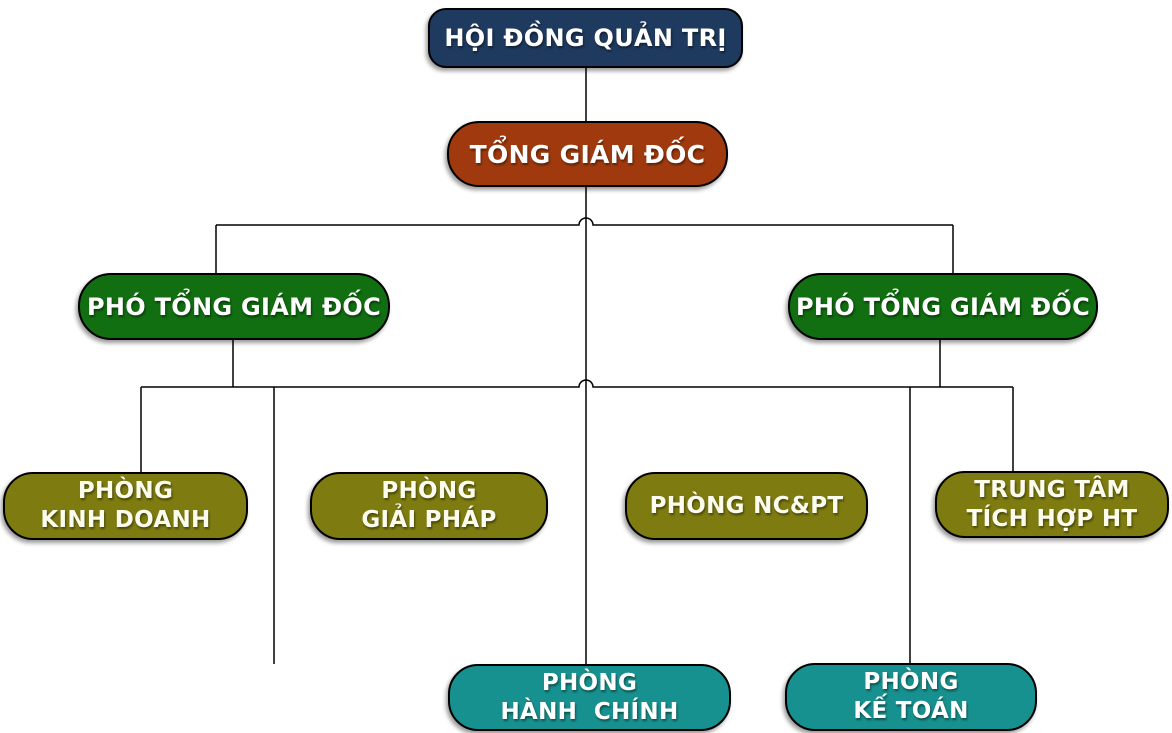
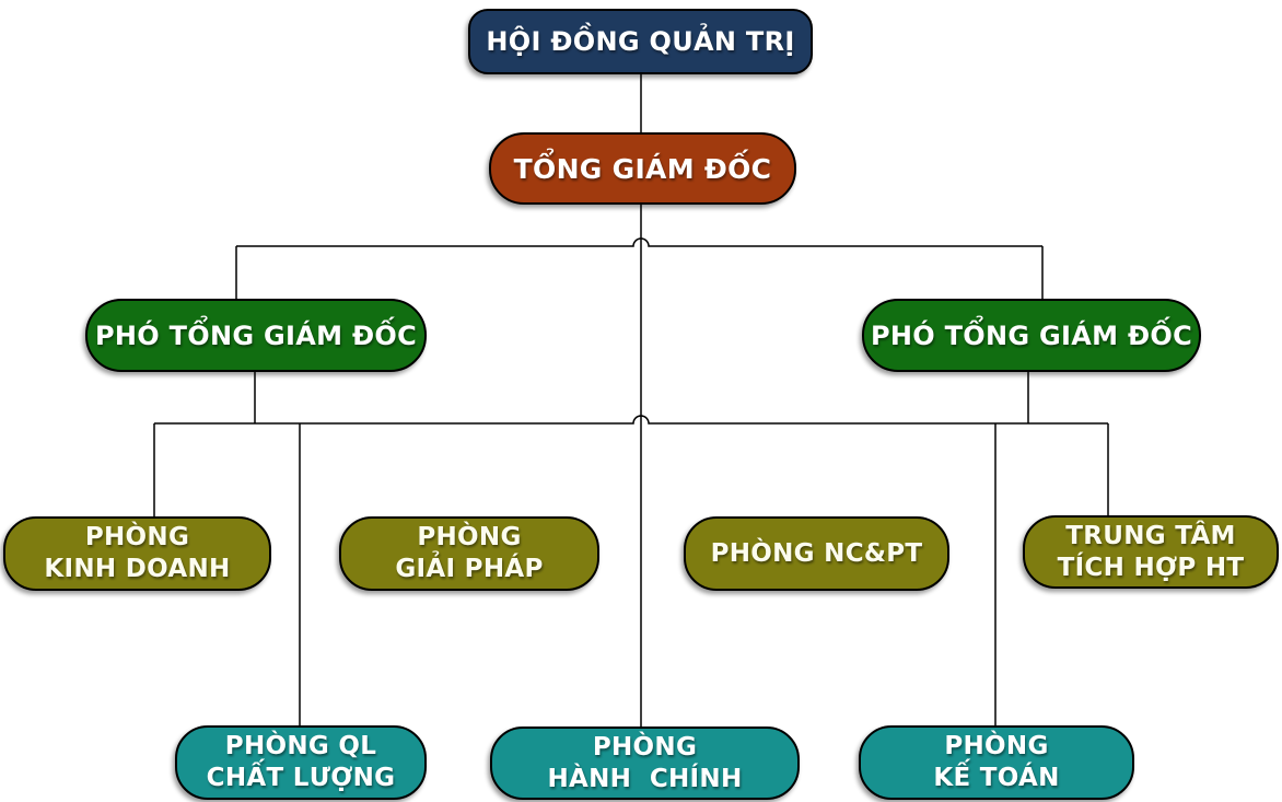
  HỘI ĐỒNG QUẢN TRỊ
  TỔNG GIÁM ĐỐC
  PHÓ TỔNG GIÁM ĐỐC
  PHÓ TỔNG GIÁM ĐỐC
  PHÒNG
  KINH DOANH
  PHÒNG
  GIẢI PHÁP
  PHÒNG NC&PT
  TRUNG TÂM
  TÍCH HỢP HT
+ PHÒNG QL
+ CHẤT LƯỢNG
  PHÒNG
  HÀNH CHÍNH
  PHÒNG
  KẾ TOÁN
